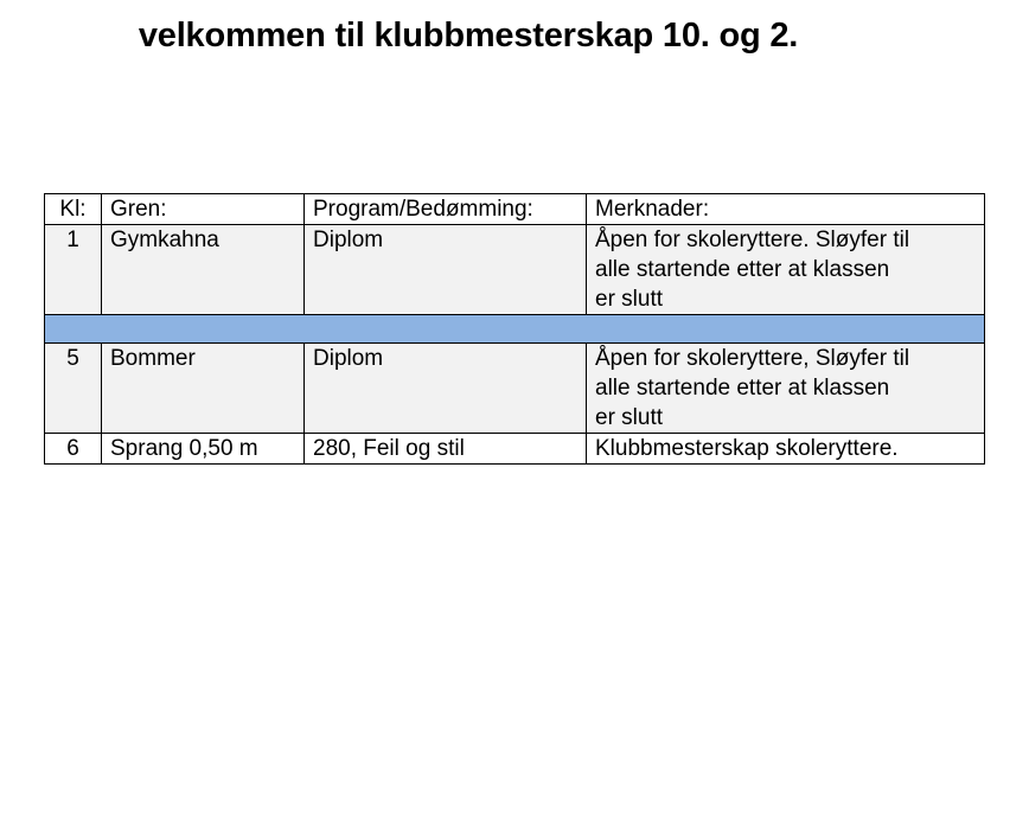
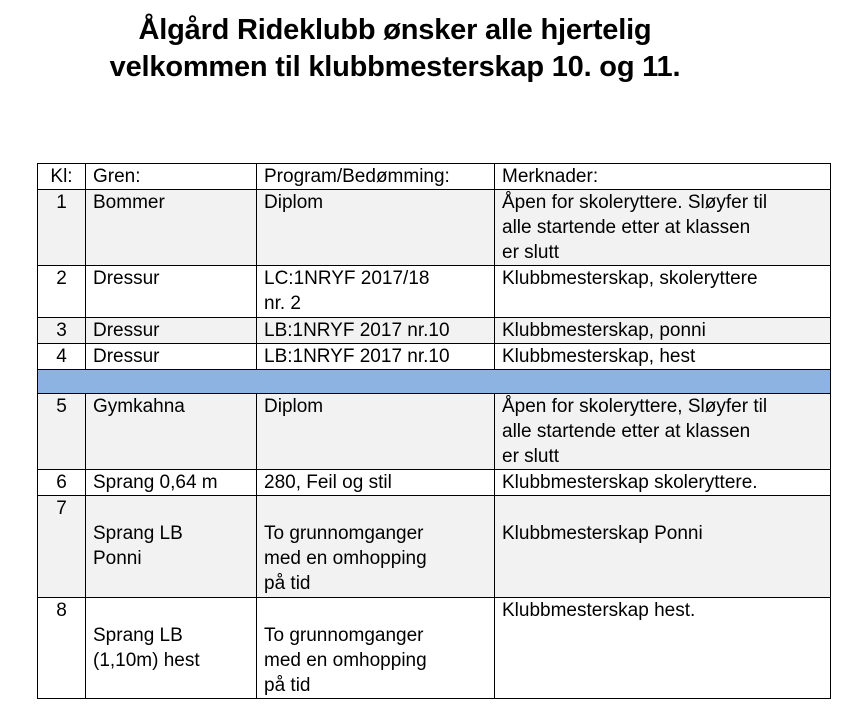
+ Ålgård Rideklubb ønsker alle hjertelig
- velkommen til klubbmesterskap 10. og 2.
+ velkommen til klubbmesterskap 10. og 11.
  Kl:	Gren:	Program/Bedømming:	Merknader:
- 1	Gymkahna	Diplom	Åpen for skoleryttere. Sløyfer til alle startende etter at klassen er slutt
+ 1	Bommer	Diplom	Åpen for skoleryttere. Sløyfer til alle startende etter at klassen er slutt
+ 2	Dressur	LC:1NRYF 2017/18 nr. 2	Klubbmesterskap, skoleryttere
+ 3	Dressur	LB:1NRYF 2017 nr.10	Klubbmesterskap, ponni
+ 4	Dressur	LB:1NRYF 2017 nr.10	Klubbmesterskap, hest
- 5	Bommer	Diplom	Åpen for skoleryttere, Sløyfer til alle startende etter at klassen er slutt
+ 5	Gymkahna	Diplom	Åpen for skoleryttere, Sløyfer til alle startende etter at klassen er slutt
- 6	Sprang 0,50 m	280, Feil og stil	Klubbmesterskap skoleryttere.
+ 6	Sprang 0,64 m	280, Feil og stil	Klubbmesterskap skoleryttere.
+ 7	Sprang LB Ponni	To grunnomganger med en omhopping på tid	Klubbmesterskap Ponni
+ 8	Sprang LB (1,10m) hest	To grunnomganger med en omhopping på tid	Klubbmesterskap hest.
